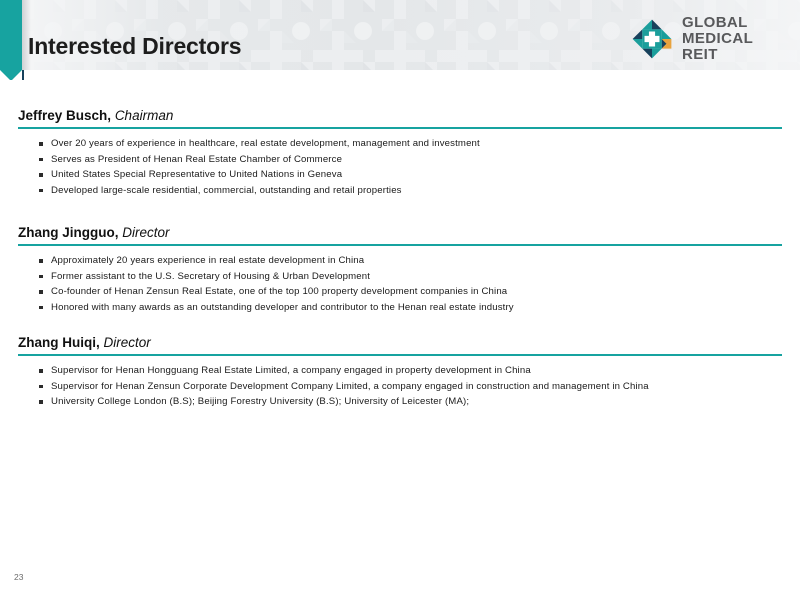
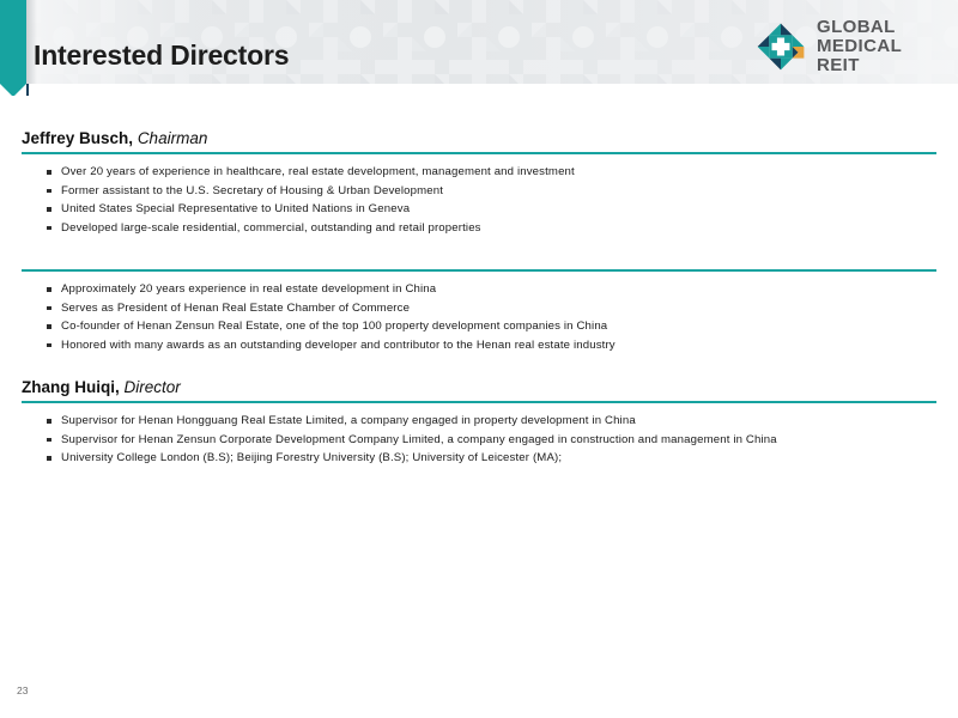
  Interested Directors
  GLOBAL
  MEDICAL REIT
  Jeffrey Busch, Chairman
  Over 20 years of experience in healthcare, real estate development, management and investment
- Serves as President of Henan Real Estate Chamber of Commerce
+ Former assistant to the U.S. Secretary of Housing & Urban Development
  United States Special Representative to United Nations in Geneva
  Developed large-scale residential, commercial, outstanding and retail properties
- Zhang Jingguo, Director
  Approximately 20 years experience in real estate development in China
- Former assistant to the U.S. Secretary of Housing & Urban Development
+ Serves as President of Henan Real Estate Chamber of Commerce
  Co-founder of Henan Zensun Real Estate, one of the top 100 property development companies in China
  Honored with many awards as an outstanding developer and contributor to the Henan real estate industry
  Zhang Huiqi, Director
  Supervisor for Henan Hongguang Real Estate Limited, a company engaged in property development in China
  Supervisor for Henan Zensun Corporate Development Company Limited, a company engaged in construction and management in China
  University College London (B.S); Beijing Forestry University (B.S); University of Leicester (MA);
  23
